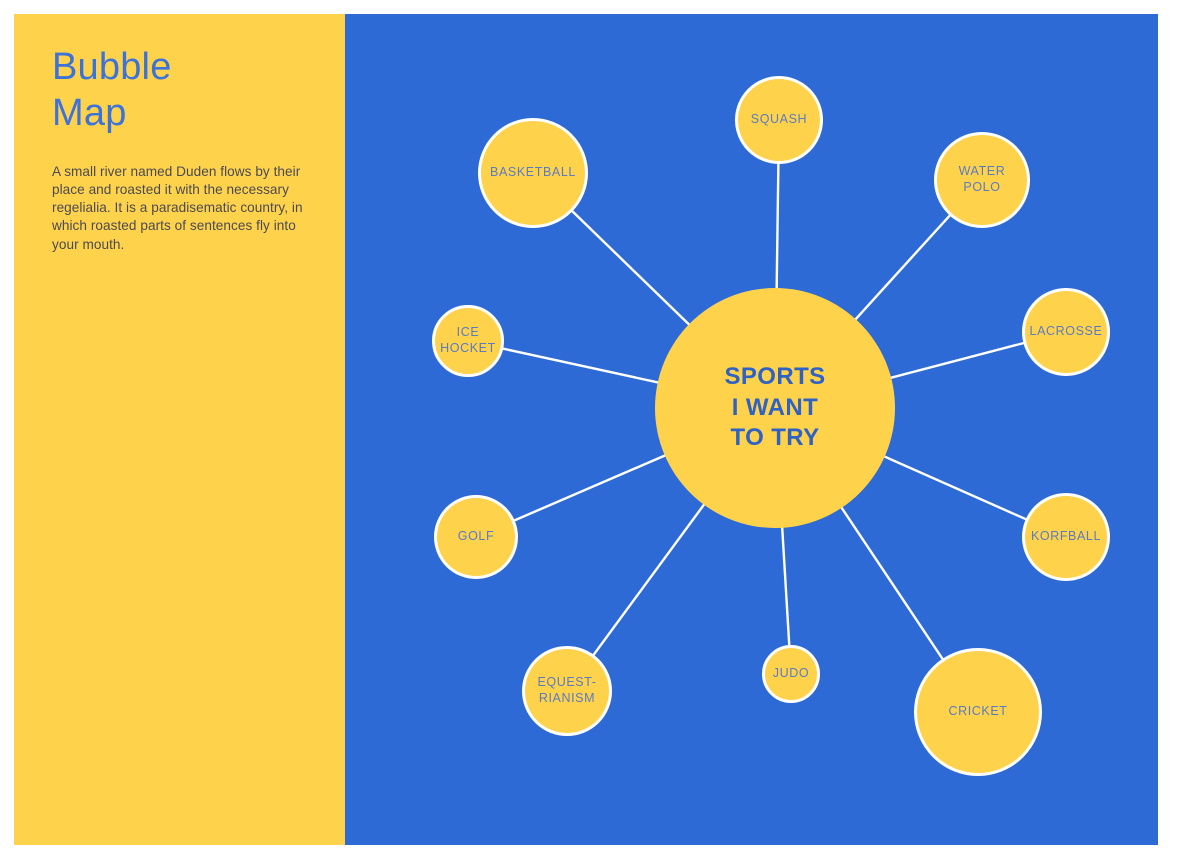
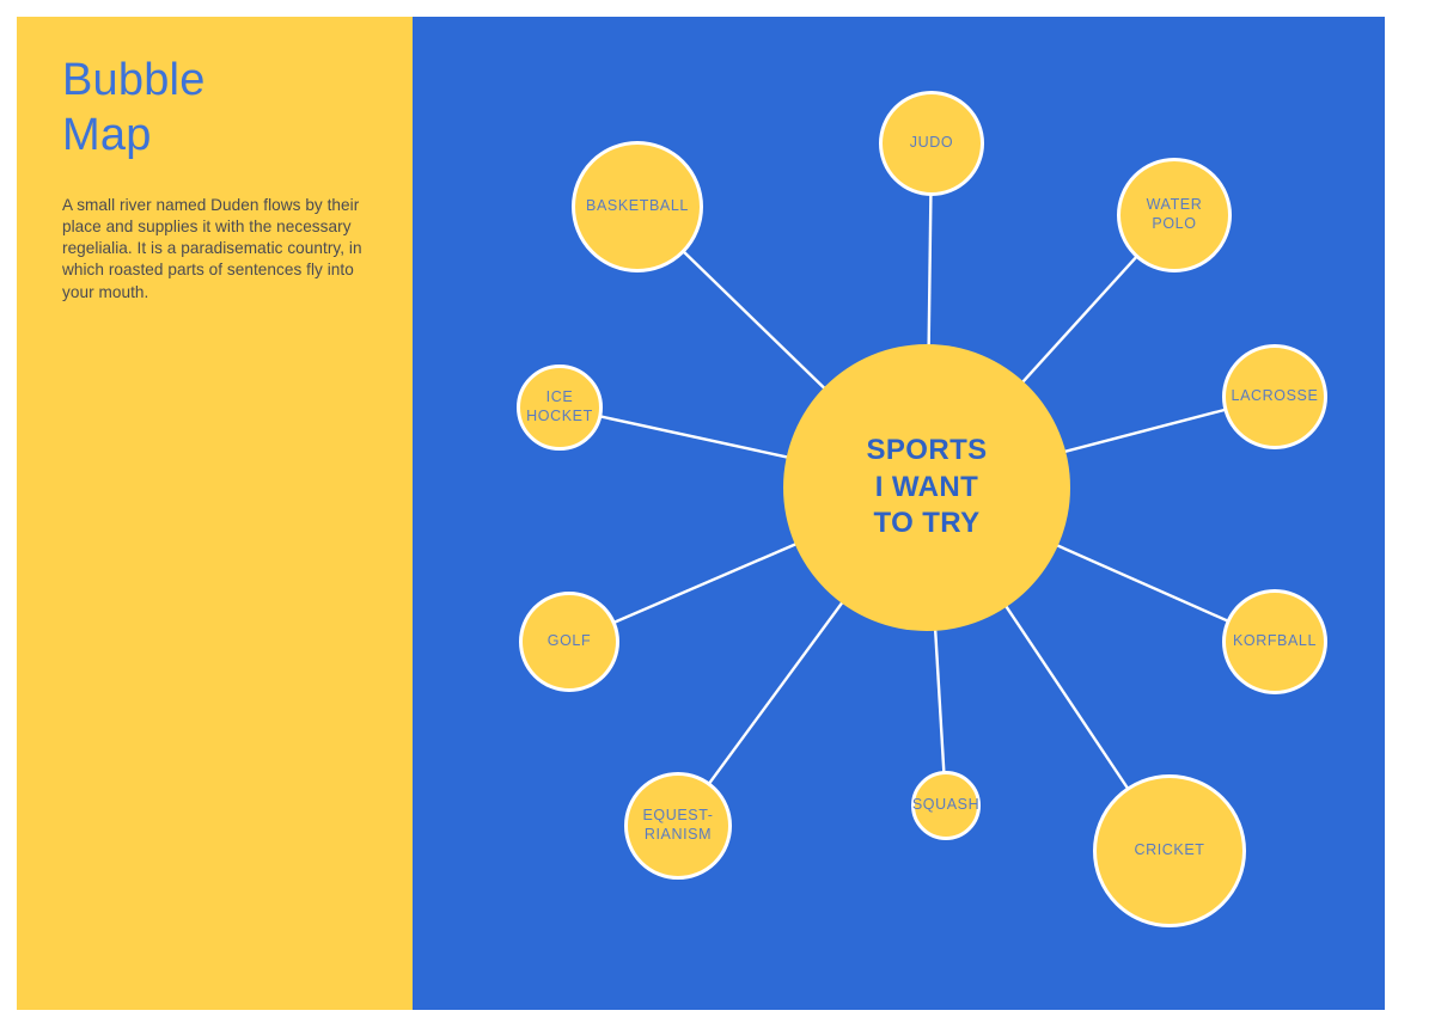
  Bubble
  Map
- A small river named Duden flows by their place and roasted it with the necessary regelialia. It is a paradisematic country, in which roasted parts of sentences fly into your mouth.
+ A small river named Duden flows by their place and supplies it with the necessary regelialia. It is a paradisematic country, in which roasted parts of sentences fly into your mouth.
  SPORTS
  I WANT
  TO TRY
- SQUASH
+ JUDO
  BASKETBALL
  WATER
  POLO
  ICE
  HOCKET
  LACROSSE
  GOLF
  KORFBALL
  EQUEST-
  RIANISM
- JUDO
+ SQUASH
  CRICKET
